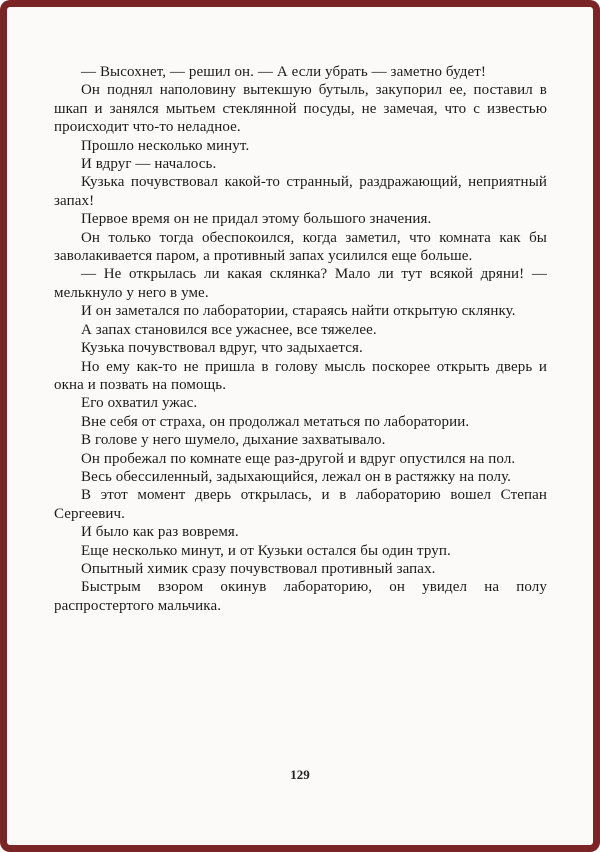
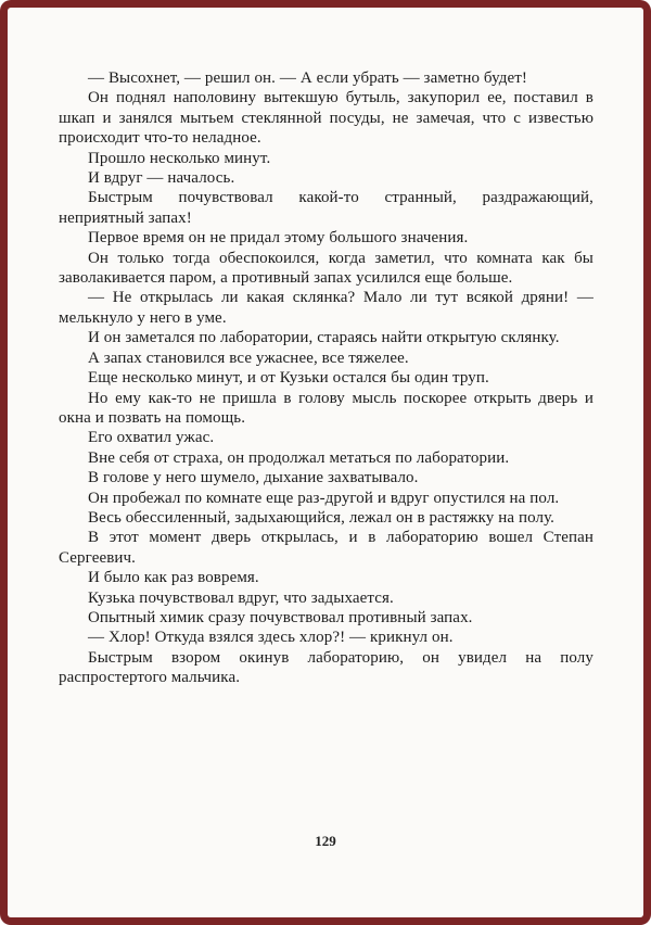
  — Высохнет, — решил он. — А если убрать — заметно будет!
  Он поднял наполовину вытекшую бутыль, закупорил ее, поставил в шкап и занялся мытьем стеклянной посуды, не замечая, что с известью происходит что-то неладное.
  Прошло несколько минут.
  И вдруг — началось.
- Кузька почувствовал какой-то странный, раздражающий, неприятный запах!
+ Быстрым почувствовал какой-то странный, раздражающий, неприятный запах!
  Первое время он не придал этому большого значения.
  Он только тогда обеспокоился, когда заметил, что комната как бы заволакивается паром, а противный запах усилился еще больше.
  — Не открылась ли какая склянка? Мало ли тут всякой дряни! — мелькнуло у него в уме.
  И он заметался по лаборатории, стараясь найти открытую склянку.
  А запах становился все ужаснее, все тяжелее.
- Кузька почувствовал вдруг, что задыхается.
+ Еще несколько минут, и от Кузьки остался бы один труп.
  Но ему как-то не пришла в голову мысль поскорее открыть дверь и окна и позвать на помощь.
  Его охватил ужас.
  Вне себя от страха, он продолжал метаться по лаборатории.
  В голове у него шумело, дыхание захватывало.
  Он пробежал по комнате еще раз-другой и вдруг опустился на пол.
  Весь обессиленный, задыхающийся, лежал он в растяжку на полу.
  В этот момент дверь открылась, и в лабораторию вошел Степан Сергеевич.
  И было как раз вовремя.
- Еще несколько минут, и от Кузьки остался бы один труп.
+ Кузька почувствовал вдруг, что задыхается.
  Опытный химик сразу почувствовал противный запах.
+ — Хлор! Откуда взялся здесь хлор?! — крикнул он.
  Быстрым взором окинув лабораторию, он увидел на полу распростертого мальчика.
  129
